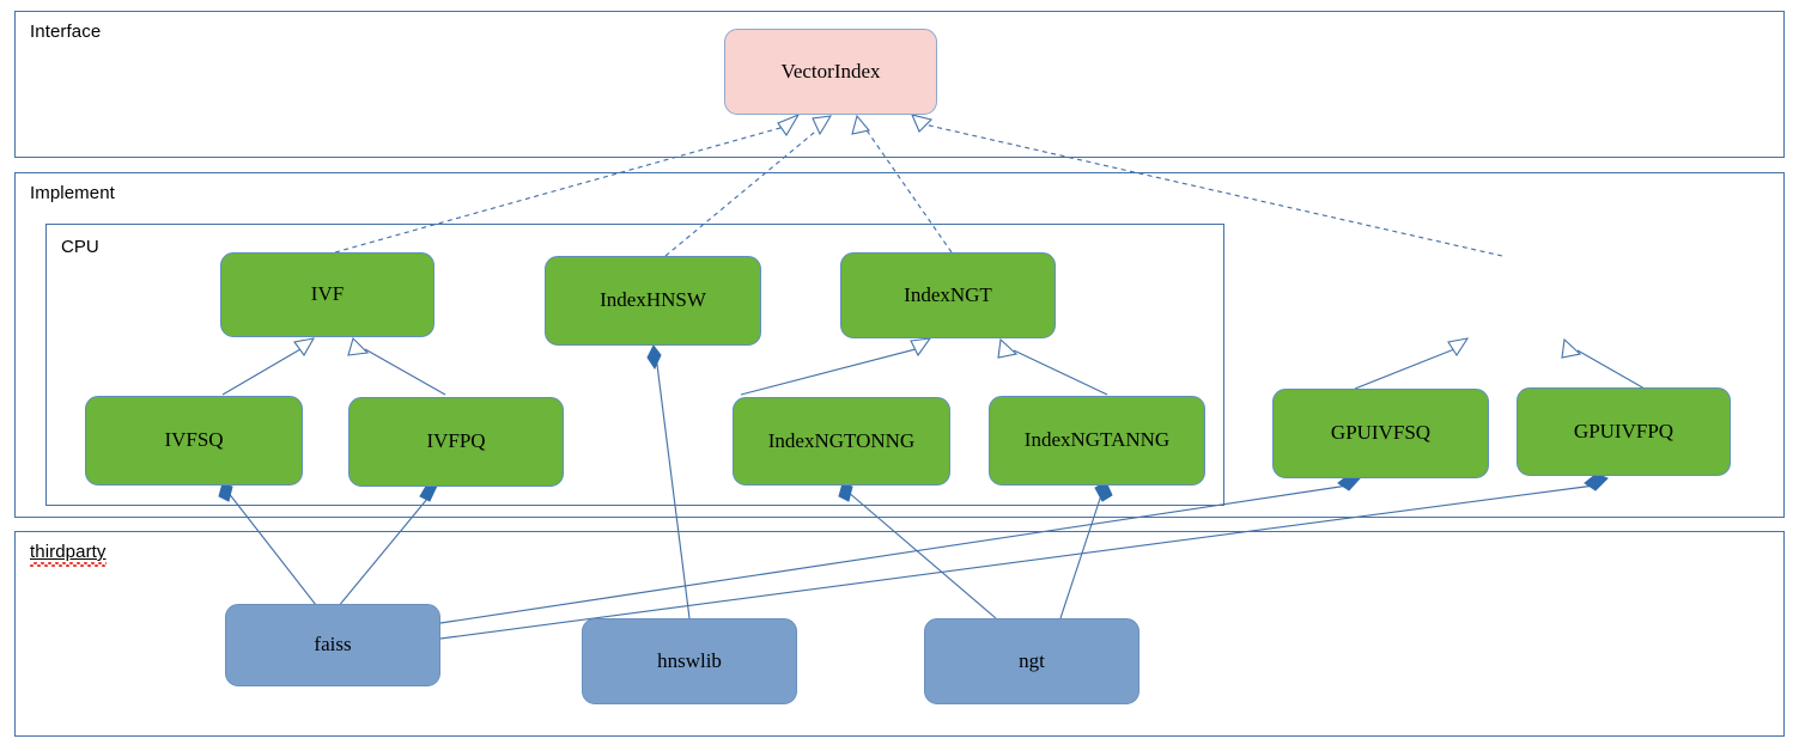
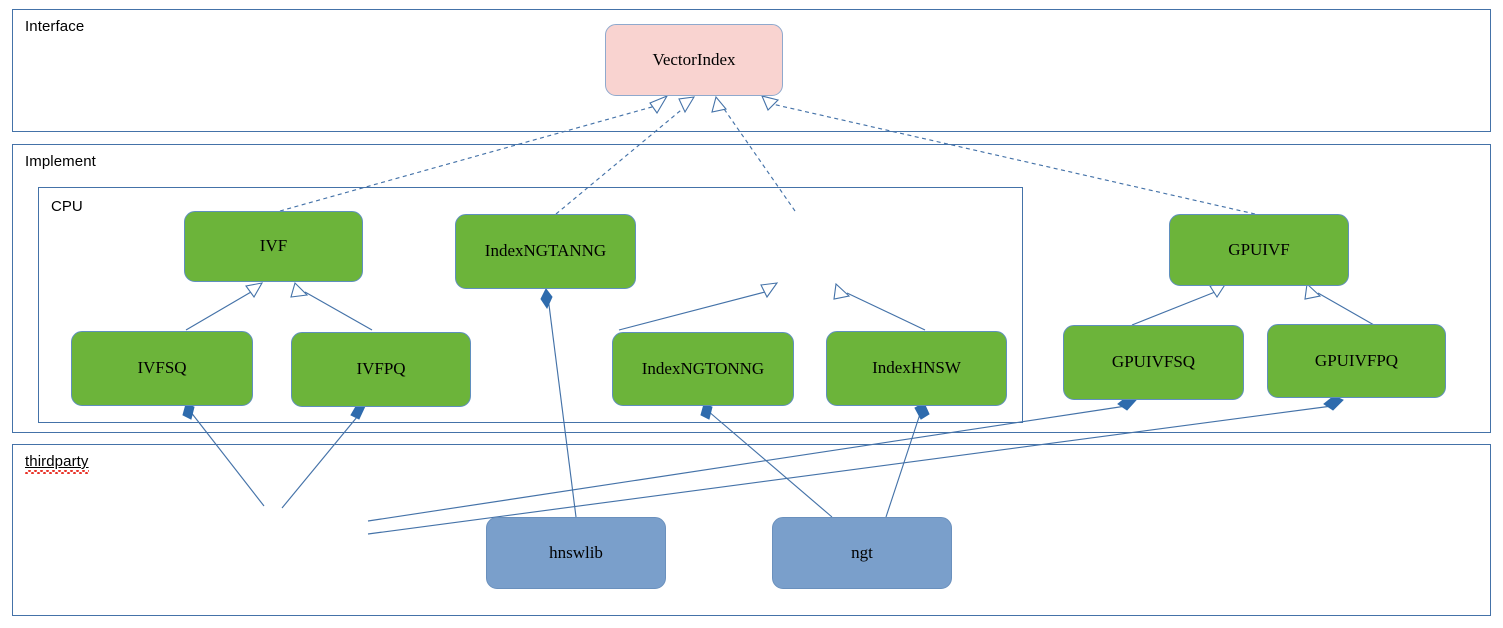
  Interface
  Implement
  CPU
  thirdparty
  VectorIndex
  IVF
- IndexHNSW
+ IndexNGTANNG
- IndexNGT
  IVFSQ
  IVFPQ
  IndexNGTONNG
- IndexNGTANNG
+ IndexHNSW
+ GPUIVF
  GPUIVFSQ
  GPUIVFPQ
- faiss
  hnswlib
  ngt
